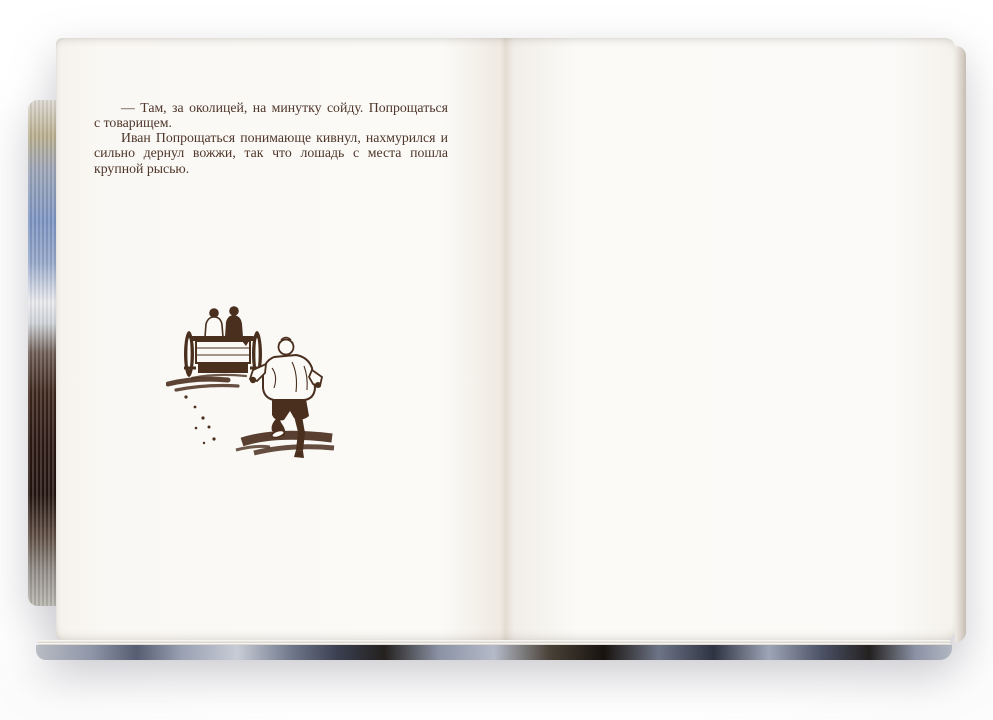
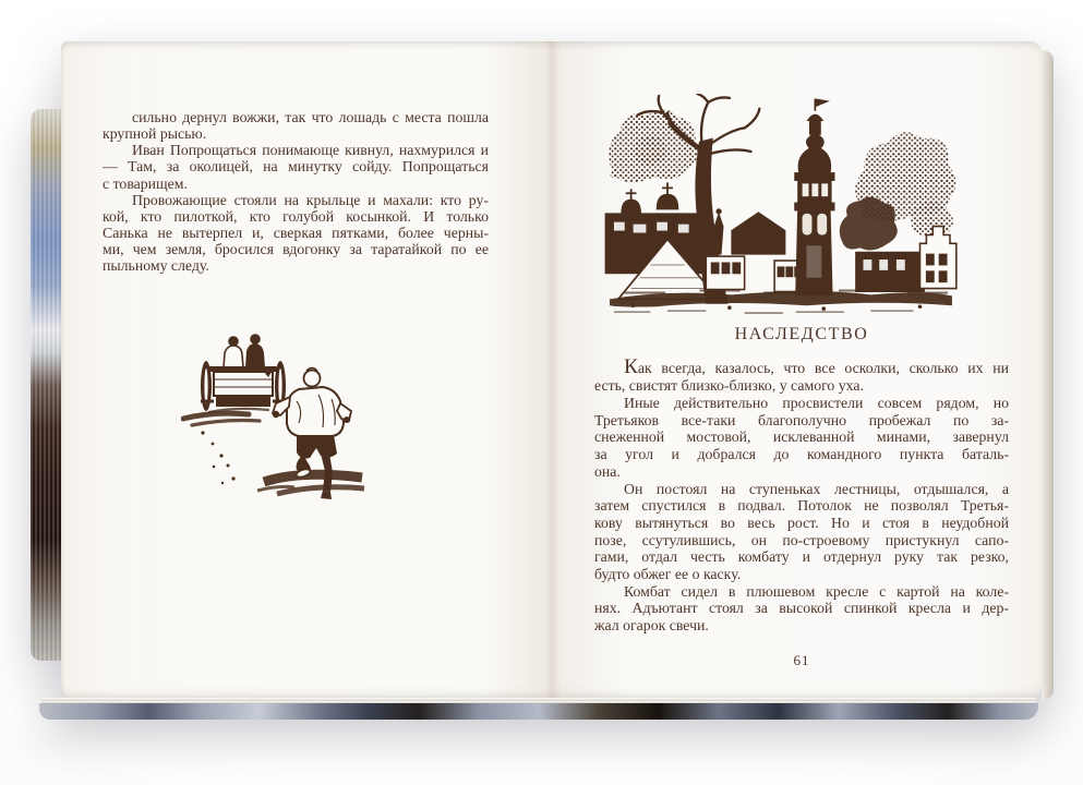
- — Там, за околицей, на минутку сойду. Попрощаться
+ сильно дернул вожжи, так что лошадь с места пошла
- с товарищем.
+ крупной рысью.
  Иван Попрощаться понимающе кивнул, нахмурился и
- сильно дернул вожжи, так что лошадь с места пошла
+ — Там, за околицей, на минутку сойду. Попрощаться
- крупной рысью.
+ с товарищем.
+ Провожающие стояли на крыльце и махали: кто ру-
+ кой, кто пилоткой, кто голубой косынкой. И только
+ Санька не вытерпел и, сверкая пятками, более черны-
+ ми, чем земля, бросился вдогонку за таратайкой по ее
+ пыльному следу.
+ НАСЛЕДСТВО
+ Как всегда, казалось, что все осколки, сколько их ни
+ есть, свистят близко-близко, у самого уха.
+ Иные действительно просвистели совсем рядом, но
+ Третьяков все-таки благополучно пробежал по за-
+ снеженной мостовой, исклеванной минами, завернул
+ за угол и добрался до командного пункта баталь-
+ она.
+ Он постоял на ступеньках лестницы, отдышался, а
+ затем спустился в подвал. Потолок не позволял Третья-
+ кову вытянуться во весь рост. Но и стоя в неудобной
+ позе, ссутулившись, он по-строевому пристукнул сапо-
+ гами, отдал честь комбату и отдернул руку так резко,
+ будто обжег ее о каску.
+ Комбат сидел в плюшевом кресле с картой на коле-
+ нях. Адъютант стоял за высокой спинкой кресла и дер-
+ жал огарок свечи.
+ 61
